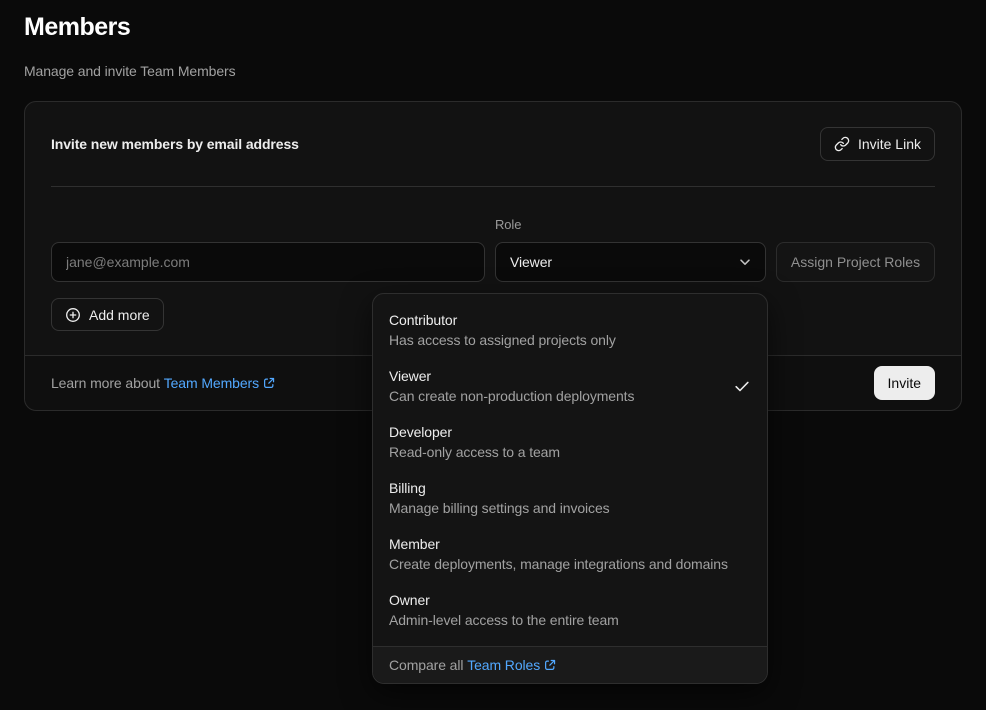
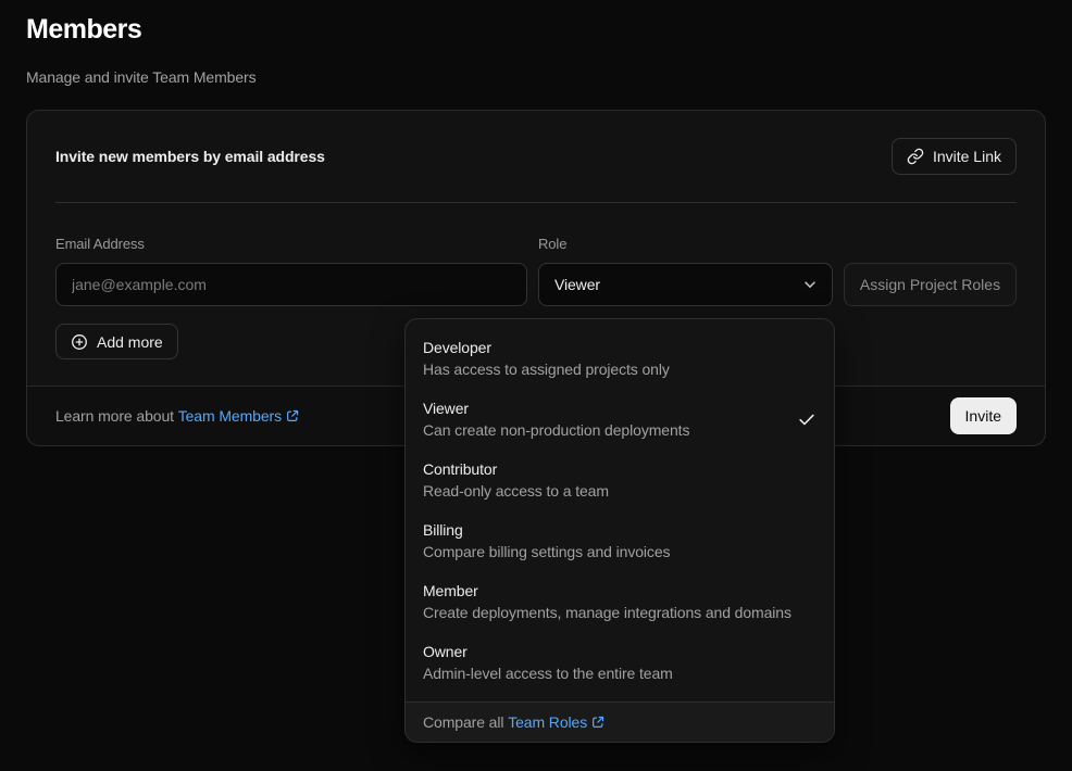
  Members
  Manage and invite Team Members
  Invite new members by email address
  Invite Link
+ Email Address
  jane@example.com
  Role
  Viewer
  Assign Project Roles
  Add more
  Learn more about
  Team Members
  Invite
- Contributor
+ Developer
  Has access to assigned projects only
  Viewer
  Can create non-production deployments
- Developer
+ Contributor
  Read-only access to a team
  Billing
- Manage billing settings and invoices
+ Compare billing settings and invoices
  Member
  Create deployments, manage integrations and domains
  Owner
  Admin-level access to the entire team
  Compare all
  Team Roles
